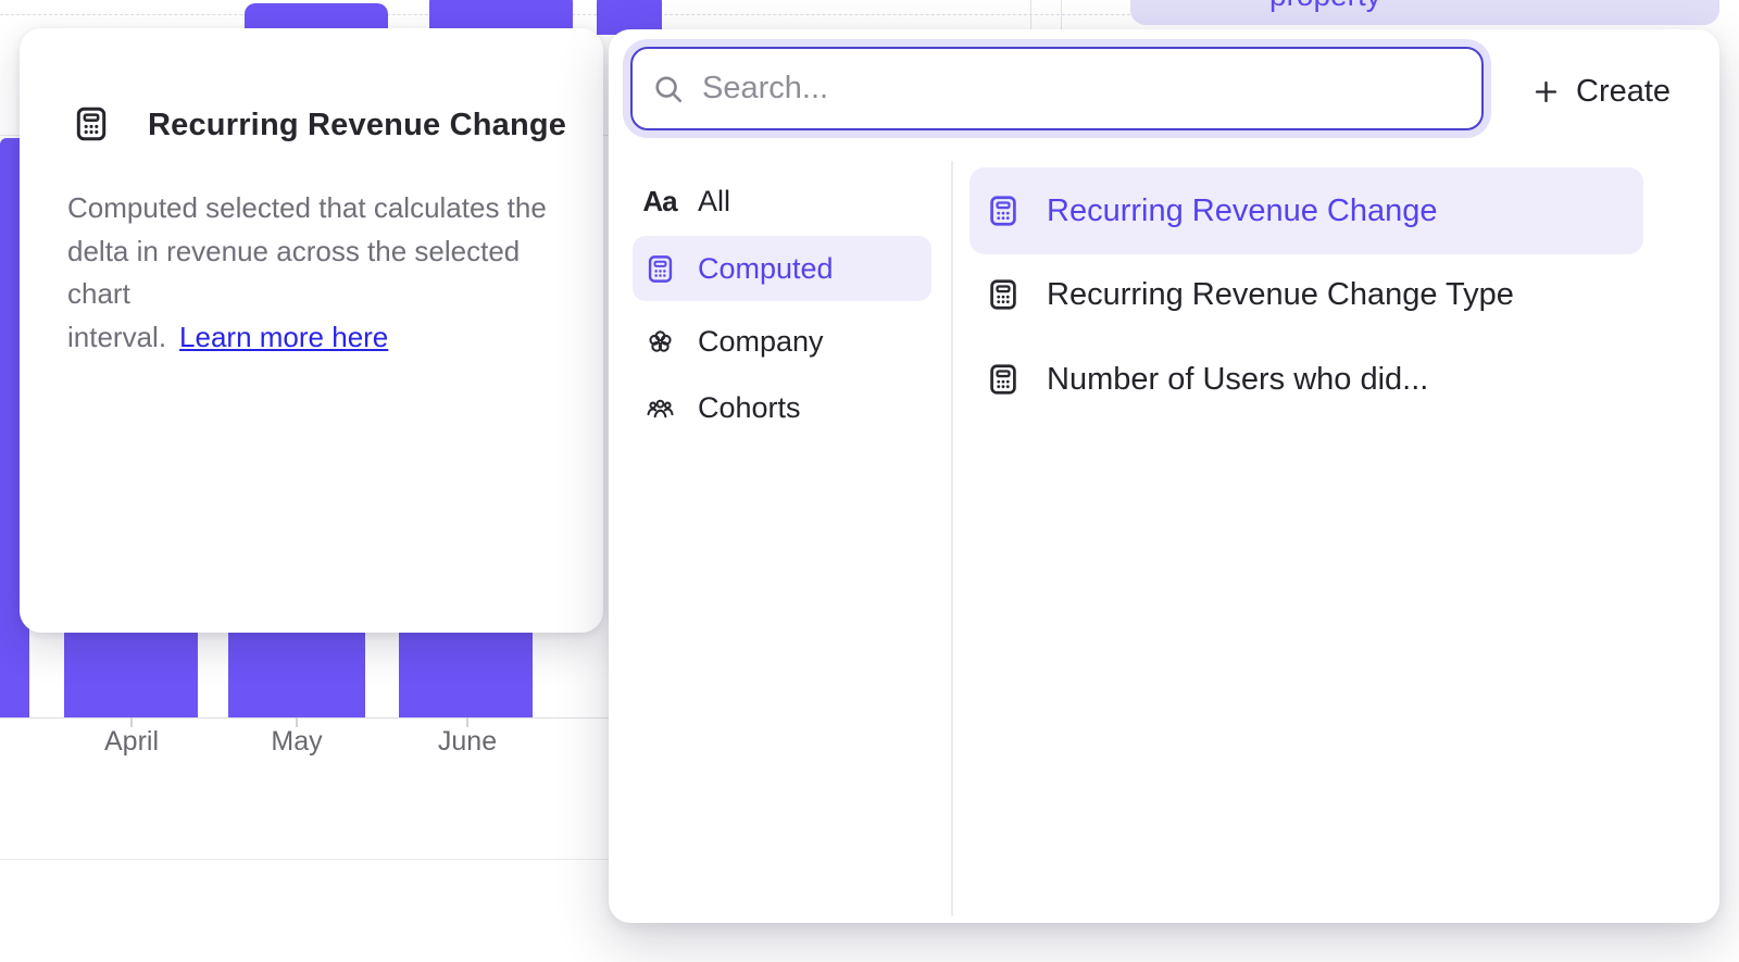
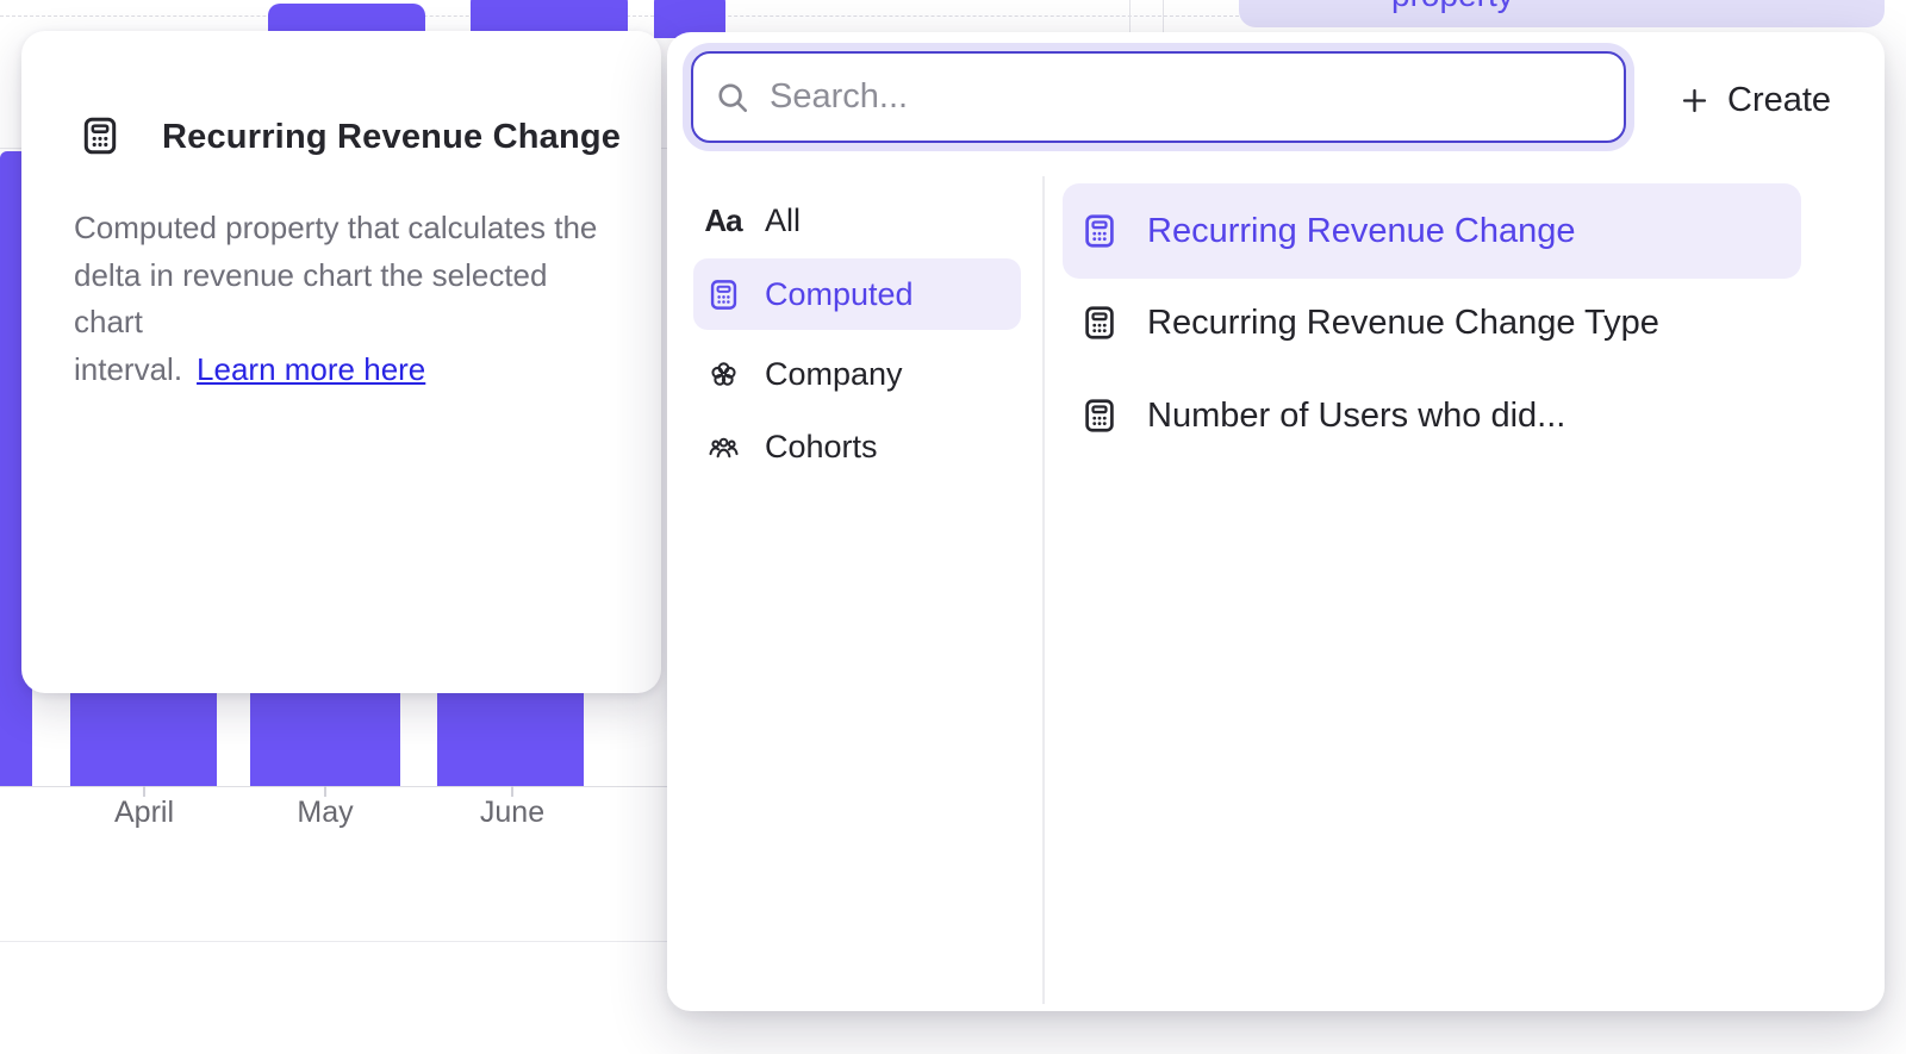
  April
  May
  June
  Recurring Revenue Change
- Computed selected that calculates the
+ Computed property that calculates the
- delta in revenue across the selected chart
+ delta in revenue chart the selected chart
  interval. Learn more here
  Search...
  Create
  Aa
  All
  Computed
  Company
  Cohorts
  Recurring Revenue Change
  Recurring Revenue Change Type
  Number of Users who did...
